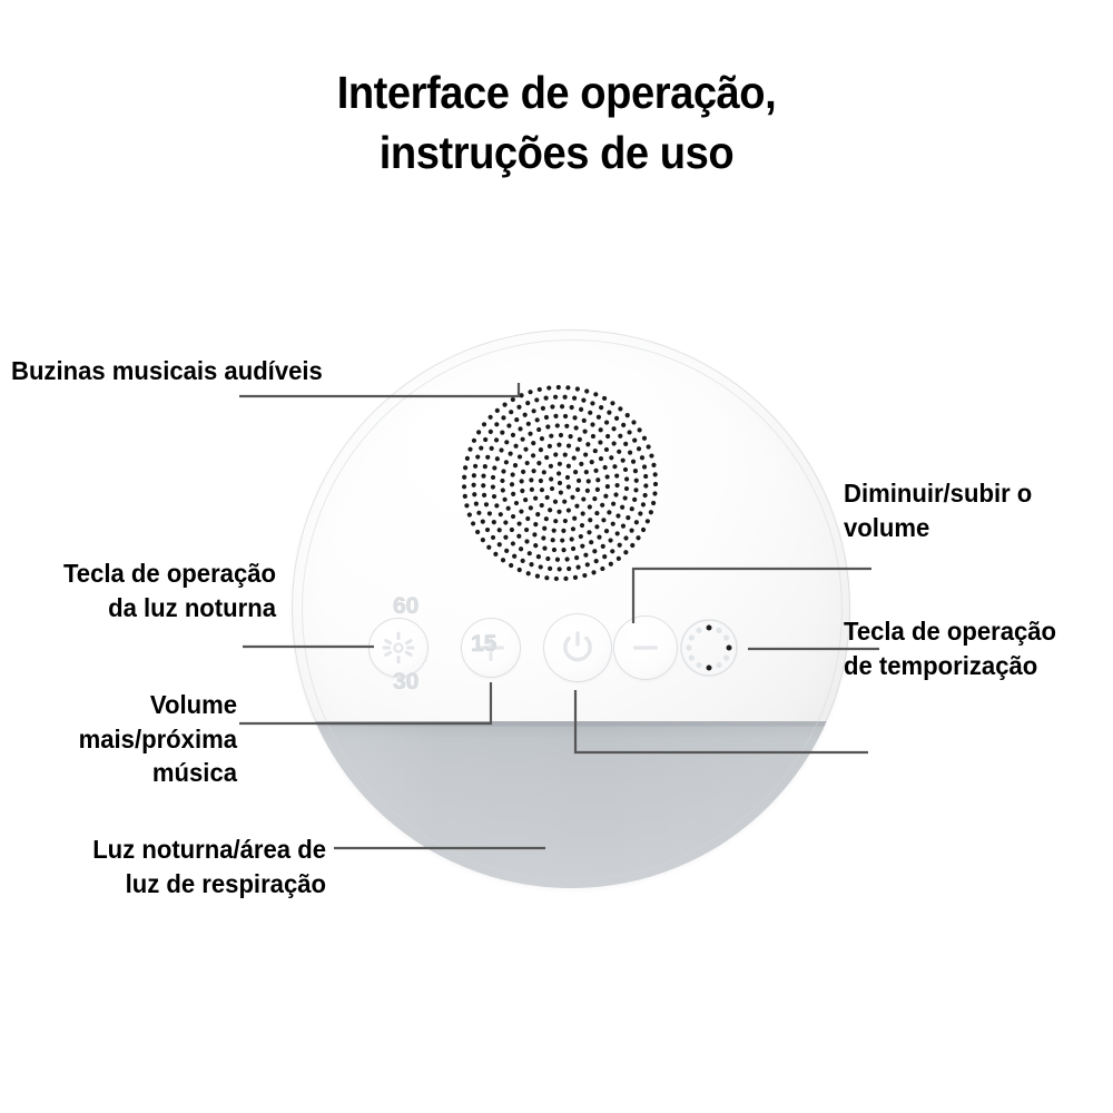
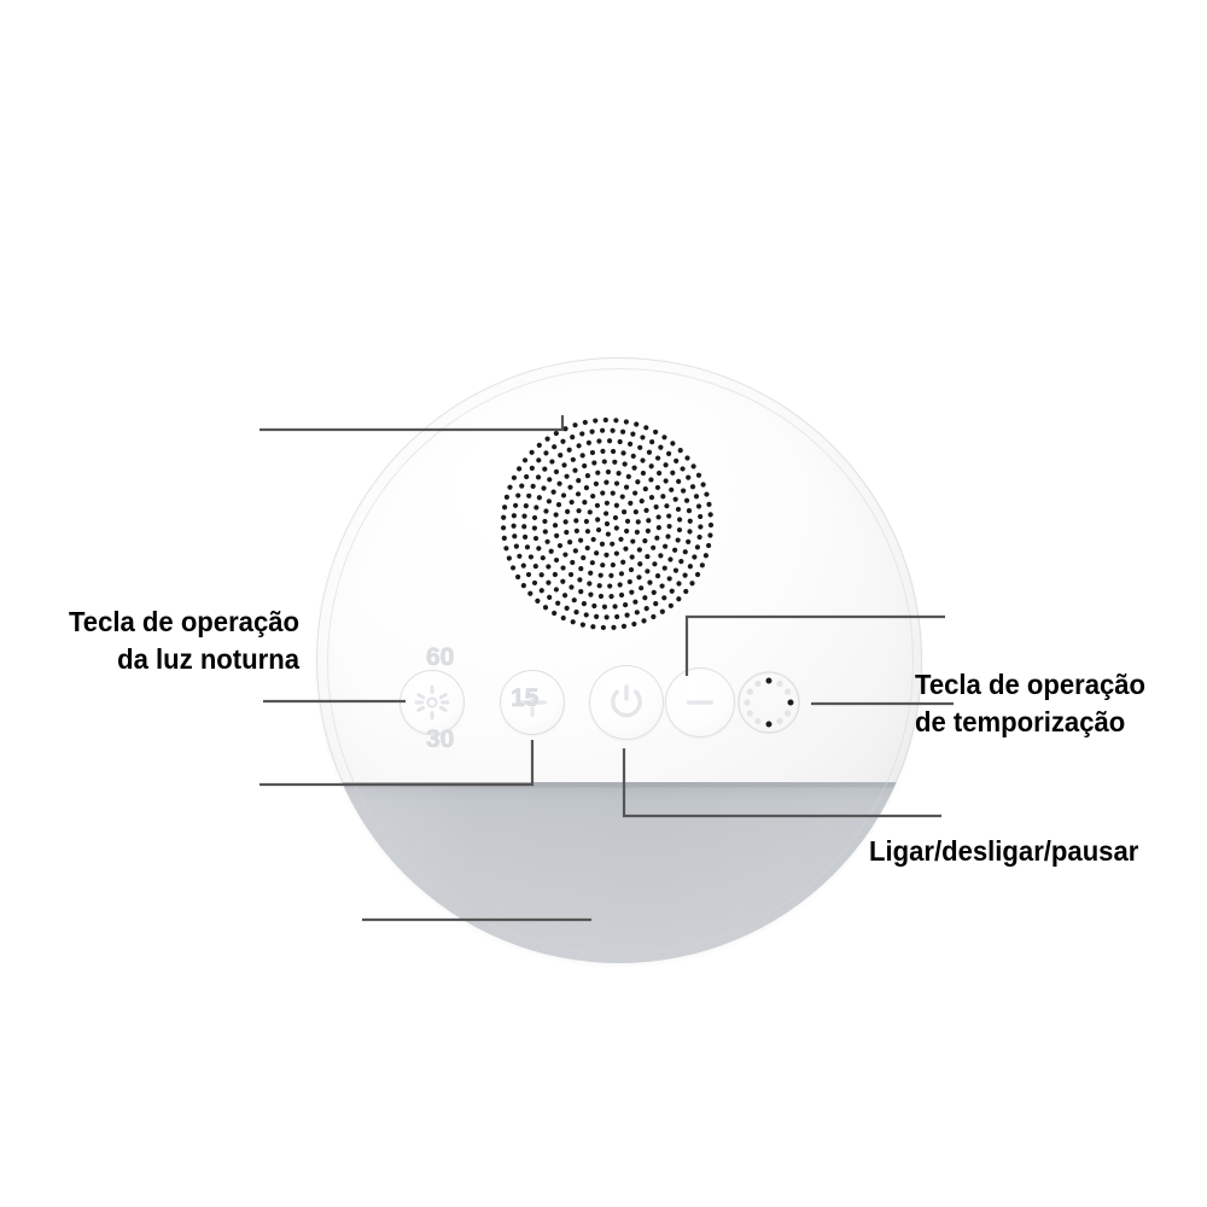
- Interface de operação,
- instruções de uso
  60
  15
  30
- Buzinas musicais audíveis
  Tecla de operação
  da luz noturna
- Volume
- mais/próxima
- música
- Luz noturna/área de
- luz de respiração
- Diminuir/subir o
- volume
  Tecla de operação
  de temporização
+ Ligar/desligar/pausar
